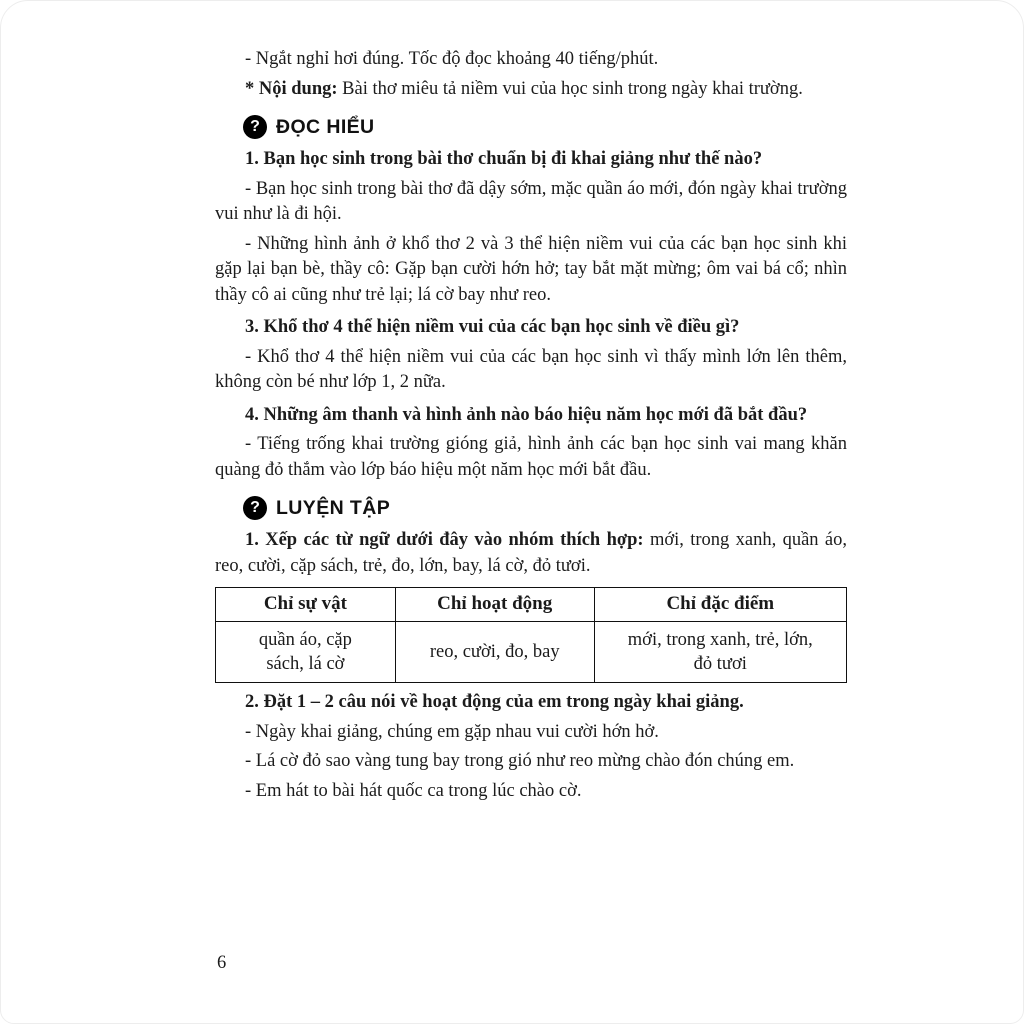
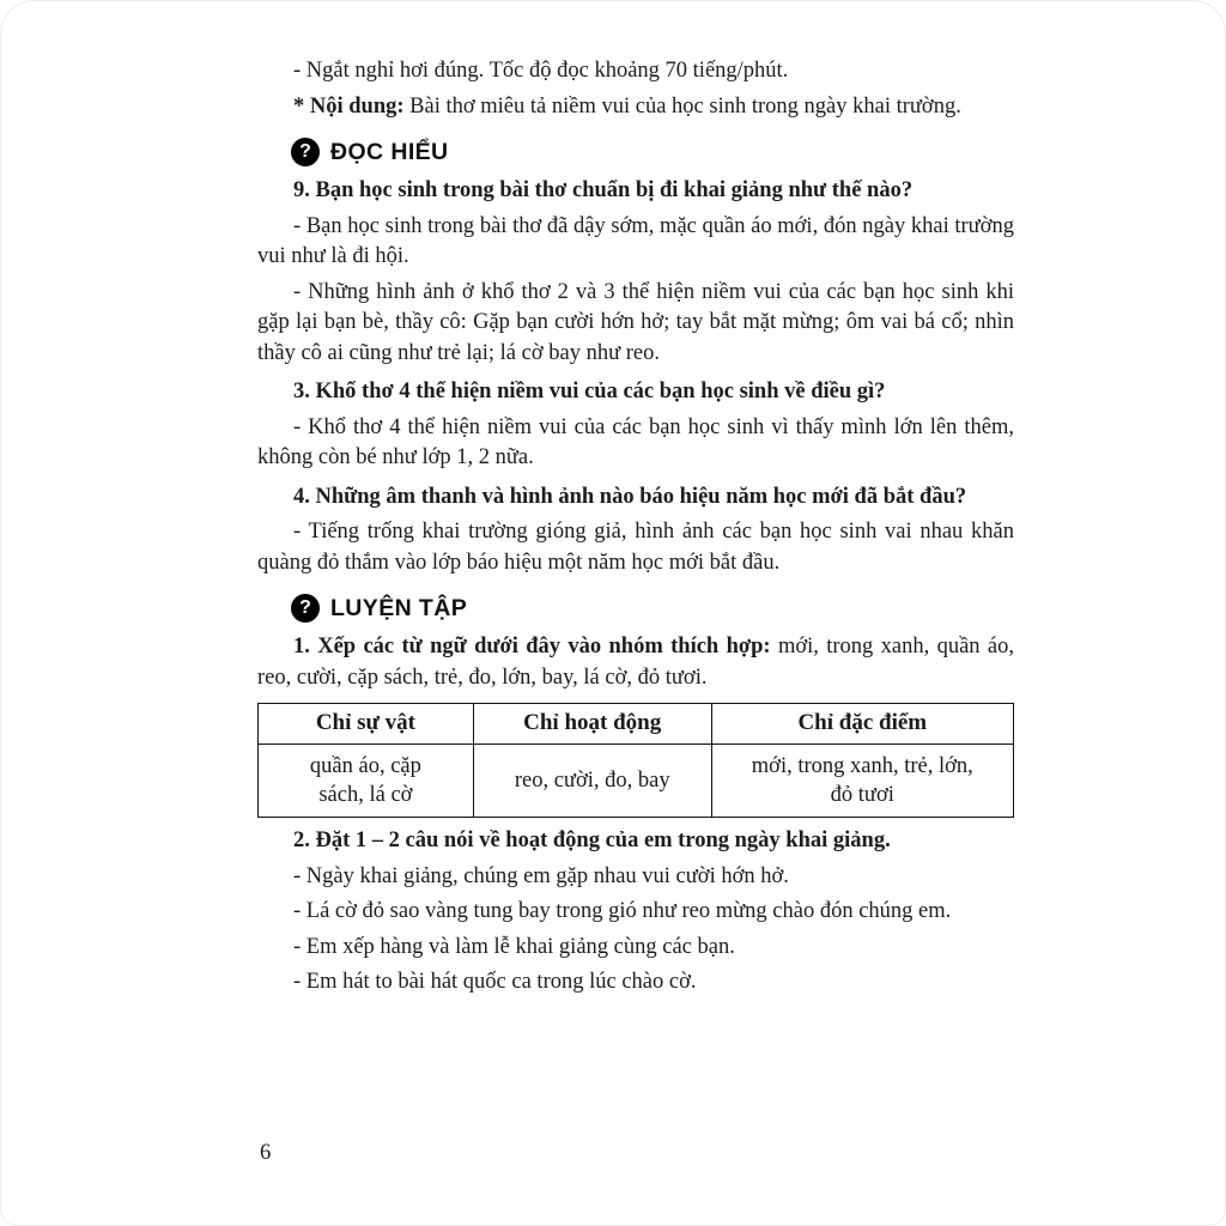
- - Ngắt nghỉ hơi đúng. Tốc độ đọc khoảng 40 tiếng/phút.
+ - Ngắt nghỉ hơi đúng. Tốc độ đọc khoảng 70 tiếng/phút.
  * Nội dung: Bài thơ miêu tả niềm vui của học sinh trong ngày khai trường.
  ?
  ĐỌC HIỂU
- 1. Bạn học sinh trong bài thơ chuẩn bị đi khai giảng như thế nào?
+ 9. Bạn học sinh trong bài thơ chuẩn bị đi khai giảng như thế nào?
  - Bạn học sinh trong bài thơ đã dậy sớm, mặc quần áo mới, đón ngày khai trường vui như là đi hội.
  - Những hình ảnh ở khổ thơ 2 và 3 thể hiện niềm vui của các bạn học sinh khi gặp lại bạn bè, thầy cô: Gặp bạn cười hớn hở; tay bắt mặt mừng; ôm vai bá cổ; nhìn thầy cô ai cũng như trẻ lại; lá cờ bay như reo.
  3. Khổ thơ 4 thể hiện niềm vui của các bạn học sinh về điều gì?
  - Khổ thơ 4 thể hiện niềm vui của các bạn học sinh vì thấy mình lớn lên thêm, không còn bé như lớp 1, 2 nữa.
  4. Những âm thanh và hình ảnh nào báo hiệu năm học mới đã bắt đầu?
- - Tiếng trống khai trường gióng giả, hình ảnh các bạn học sinh vai mang khăn quàng đỏ thắm vào lớp báo hiệu một năm học mới bắt đầu.
+ - Tiếng trống khai trường gióng giả, hình ảnh các bạn học sinh vai nhau khăn quàng đỏ thắm vào lớp báo hiệu một năm học mới bắt đầu.
  ?
  LUYỆN TẬP
  1. Xếp các từ ngữ dưới đây vào nhóm thích hợp: mới, trong xanh, quần áo, reo, cười, cặp sách, trẻ, đo, lớn, bay, lá cờ, đỏ tươi.
  Chỉ sự vật	Chỉ hoạt động	Chỉ đặc điểm
  quần áo, cặp sách, lá cờ	reo, cười, đo, bay	mới, trong xanh, trẻ, lớn, đỏ tươi
  2. Đặt 1 – 2 câu nói về hoạt động của em trong ngày khai giảng.
  - Ngày khai giảng, chúng em gặp nhau vui cười hớn hở.
  - Lá cờ đỏ sao vàng tung bay trong gió như reo mừng chào đón chúng em.
+ - Em xếp hàng và làm lễ khai giảng cùng các bạn.
  - Em hát to bài hát quốc ca trong lúc chào cờ.
  6
